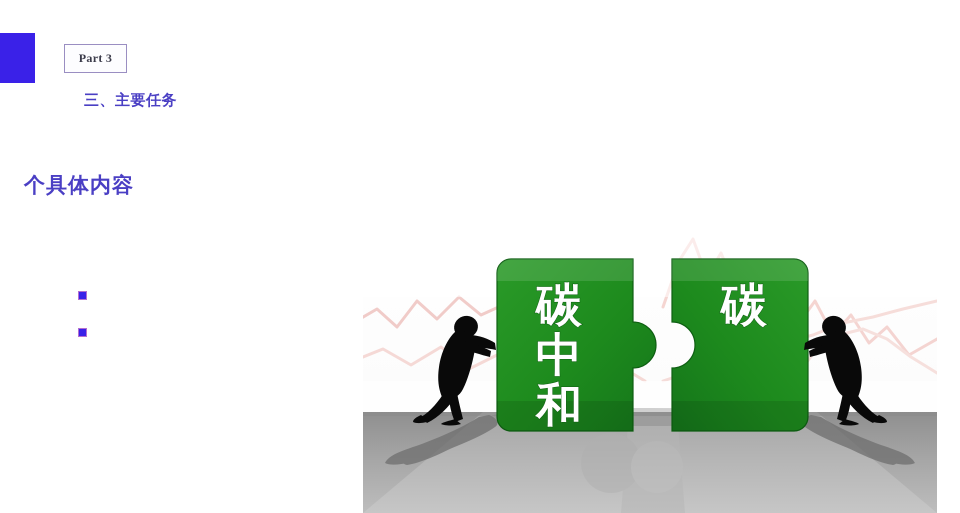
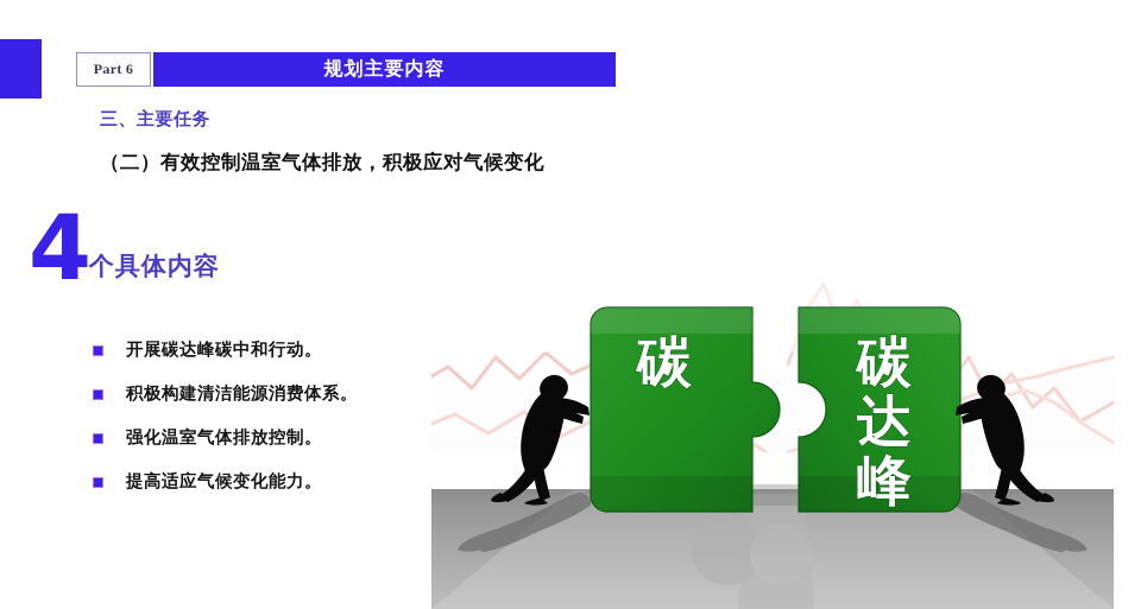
- Part 3
+ Part 6
+ 规划主要内容
  三、主要任务
+ （二）有效控制温室气体排放，积极应对气候变化
+ 4
  个具体内容
+ 开展碳达峰碳中和行动。
+ 积极构建清洁能源消费体系。
+ 强化温室气体排放控制。
+ 提高适应气候变化能力。
  碳
- 中
- 和
  碳
+ 达
+ 峰
